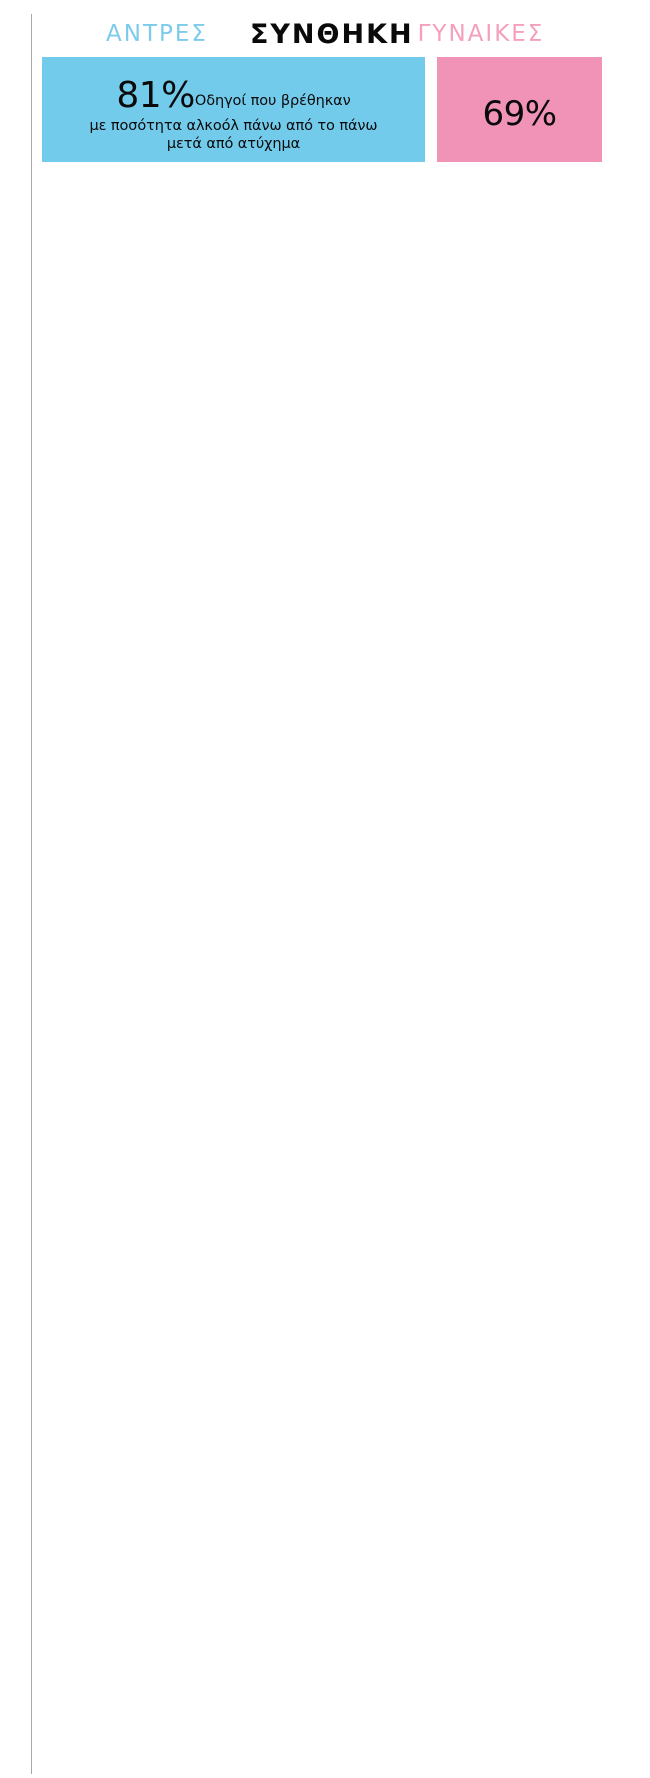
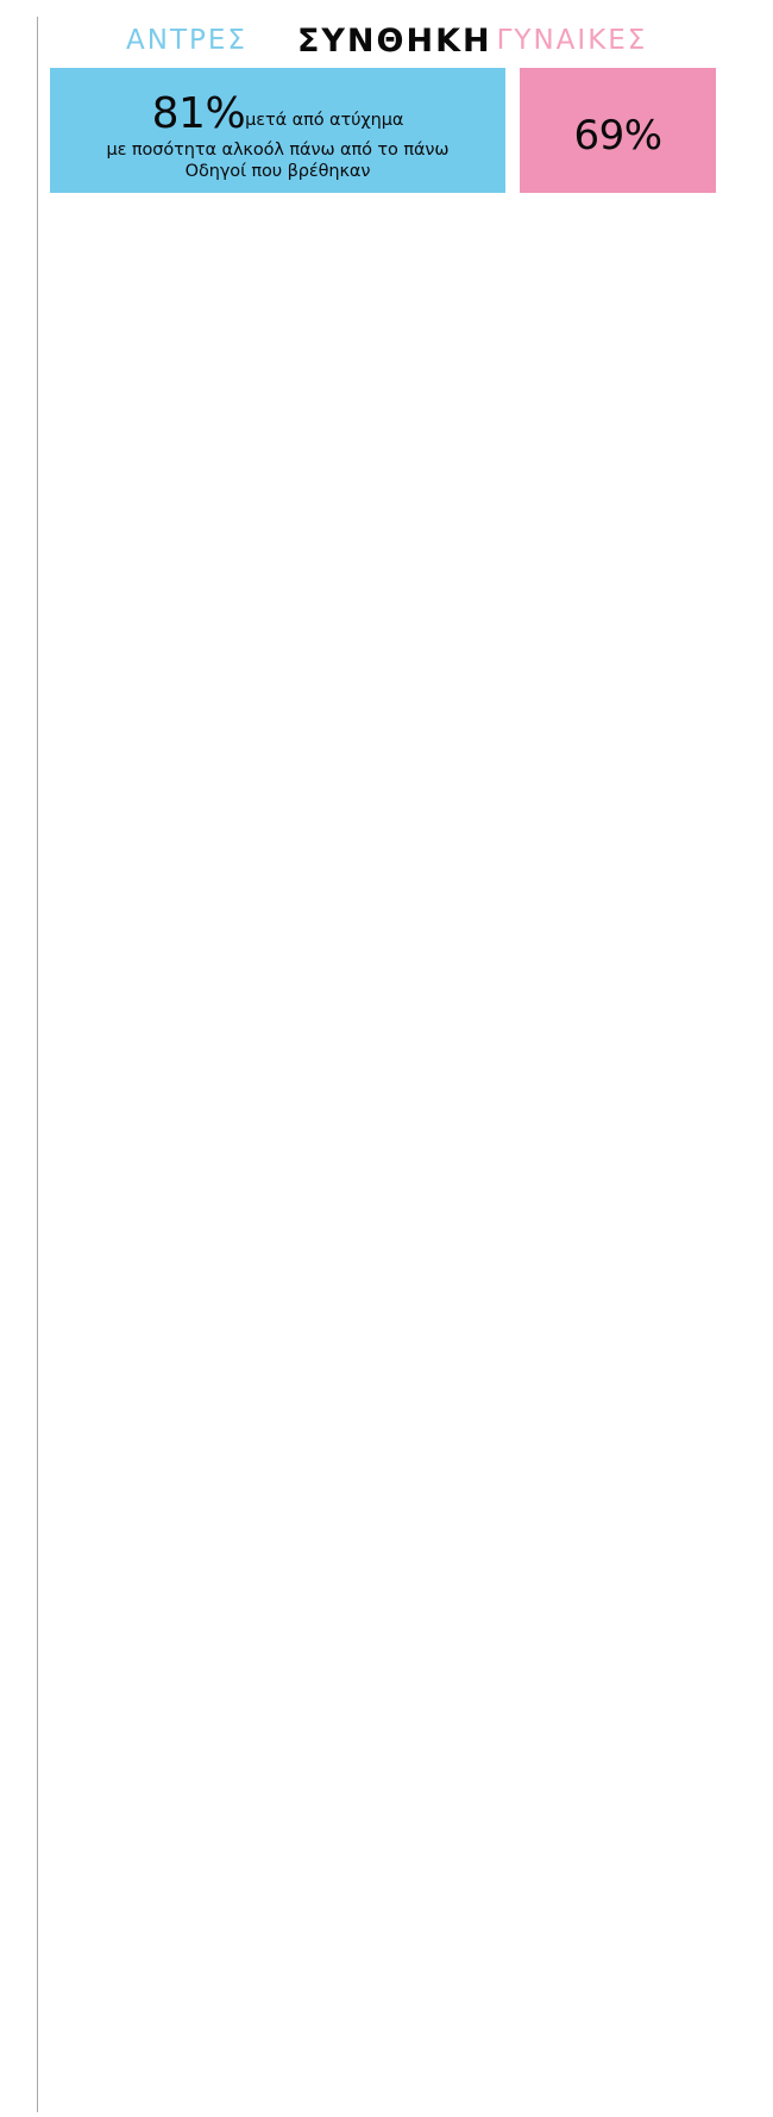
  ΑΝΤΡΕΣ
  ΣΥΝΘΗΚΗ
  ΓΥΝΑΙΚΕΣ
- 81%Οδηγοί που βρέθηκαν
+ 81%μετά από ατύχημα
  με ποσότητα αλκοόλ πάνω από το πάνω
- μετά από ατύχημα
+ Οδηγοί που βρέθηκαν
  69%
